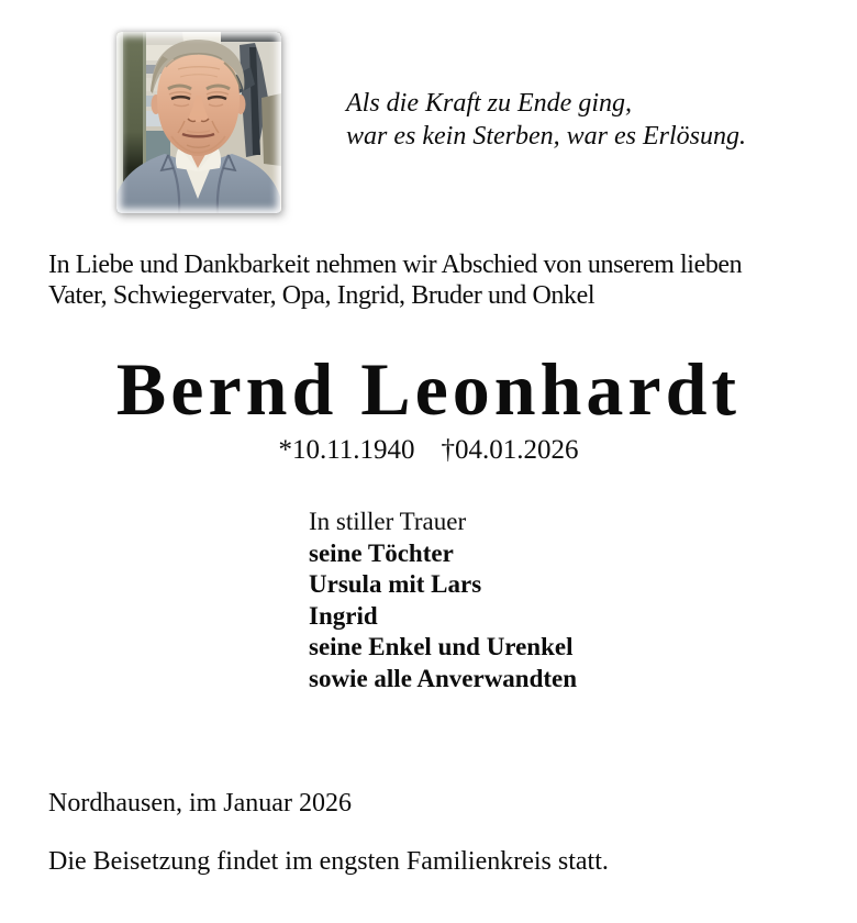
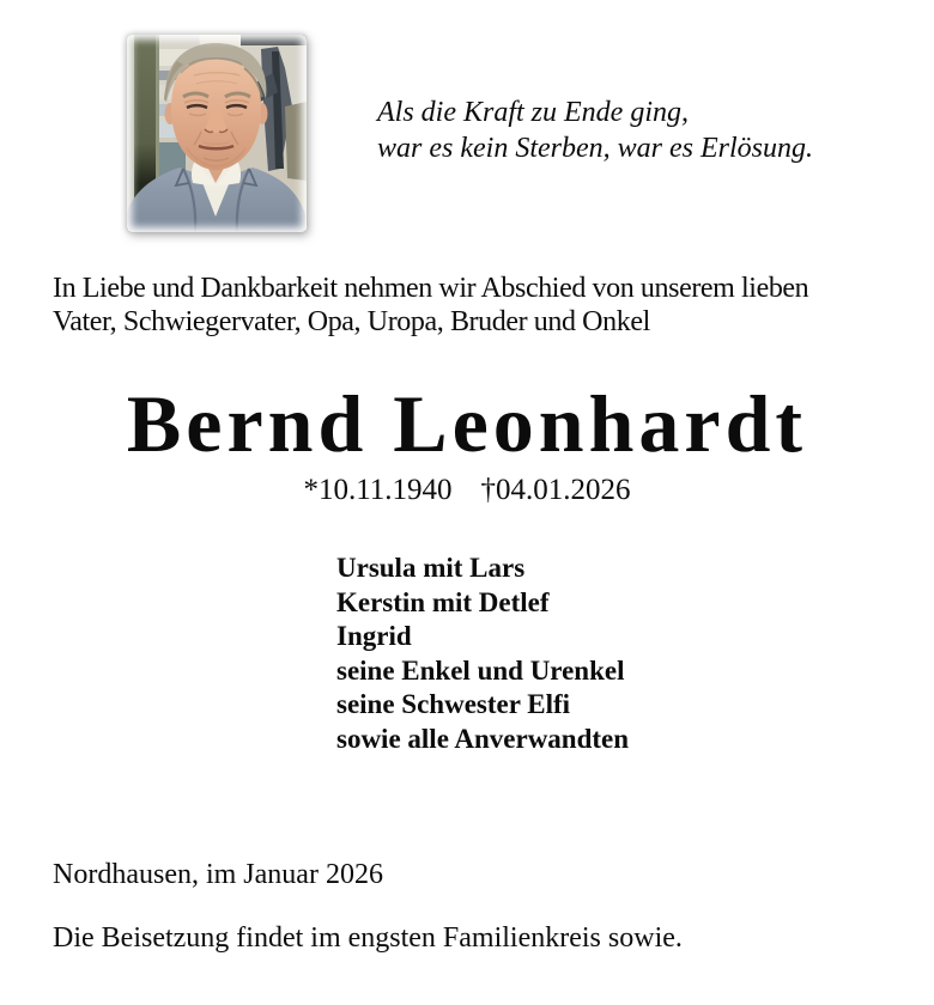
  Als die Kraft zu Ende ging,
  war es kein Sterben, war es Erlösung.
  In Liebe und Dankbarkeit nehmen wir Abschied von unserem lieben
- Vater, Schwiegervater, Opa, Ingrid, Bruder und Onkel
+ Vater, Schwiegervater, Opa, Uropa, Bruder und Onkel
  Bernd Leonhardt
  *10.11.1940 †04.01.2026
- In stiller Trauer
- seine Töchter
  Ursula mit Lars
+ Kerstin mit Detlef
  Ingrid
  seine Enkel und Urenkel
+ seine Schwester Elfi
  sowie alle Anverwandten
  Nordhausen, im Januar 2026
- Die Beisetzung findet im engsten Familienkreis statt.
+ Die Beisetzung findet im engsten Familienkreis sowie.
